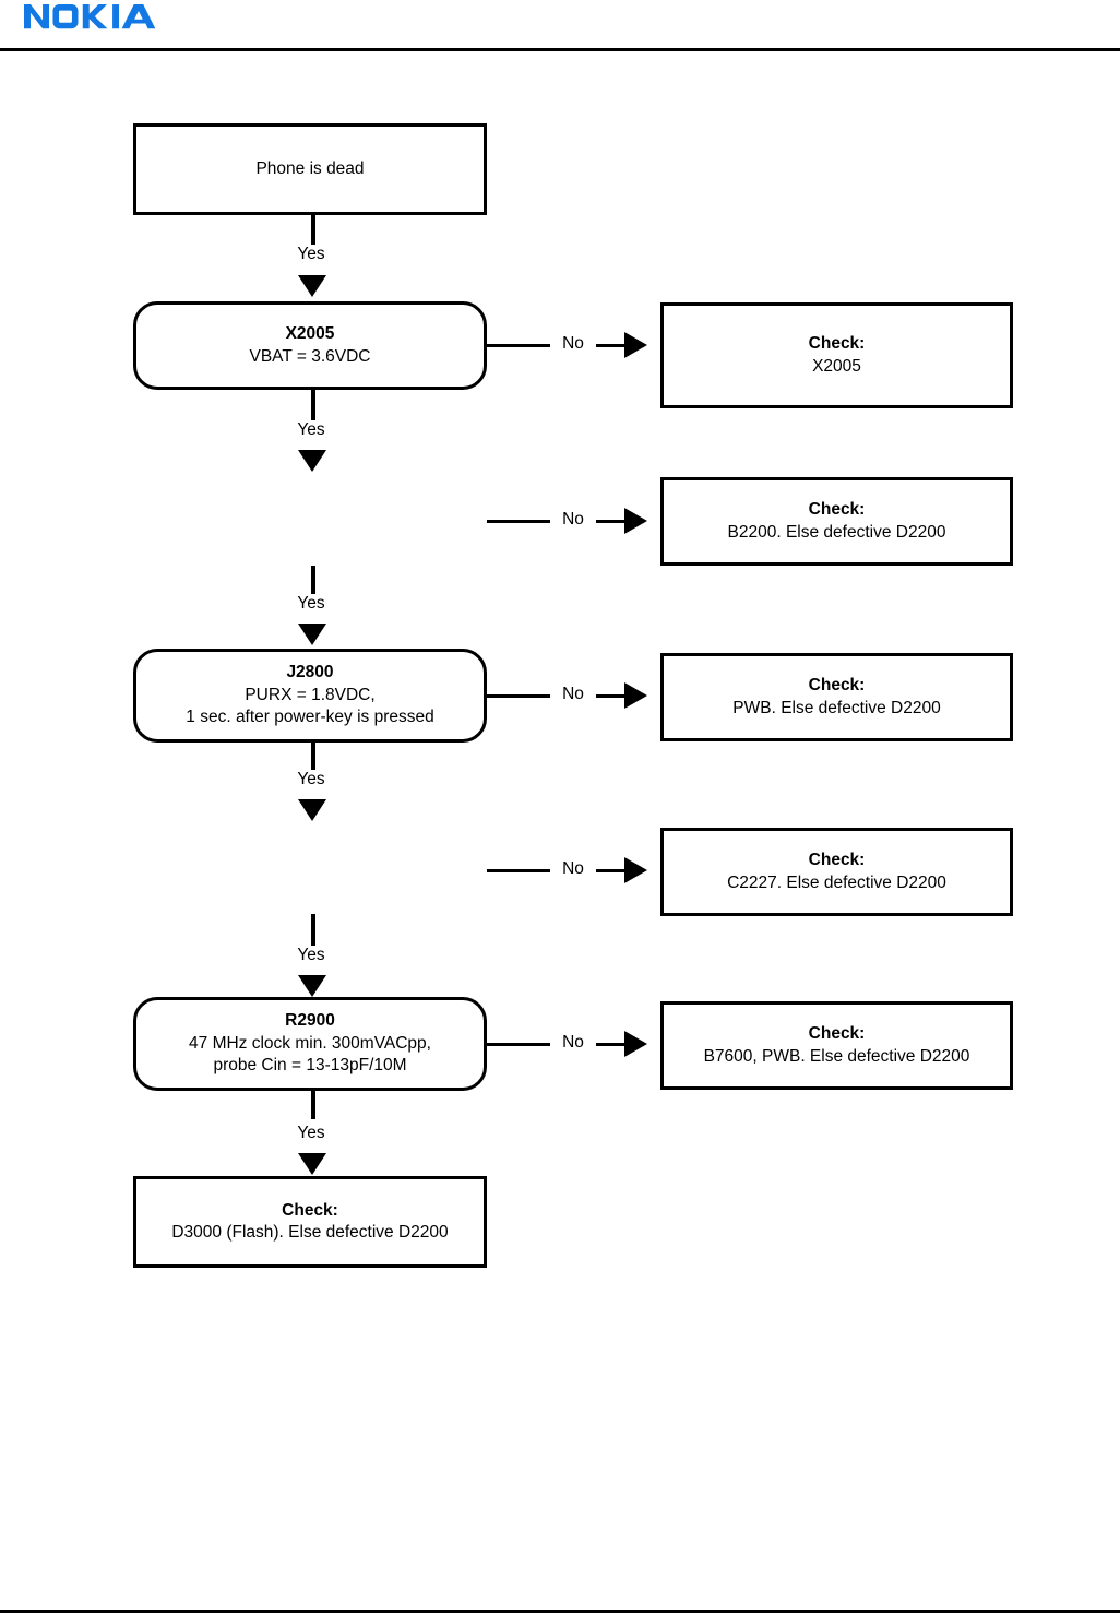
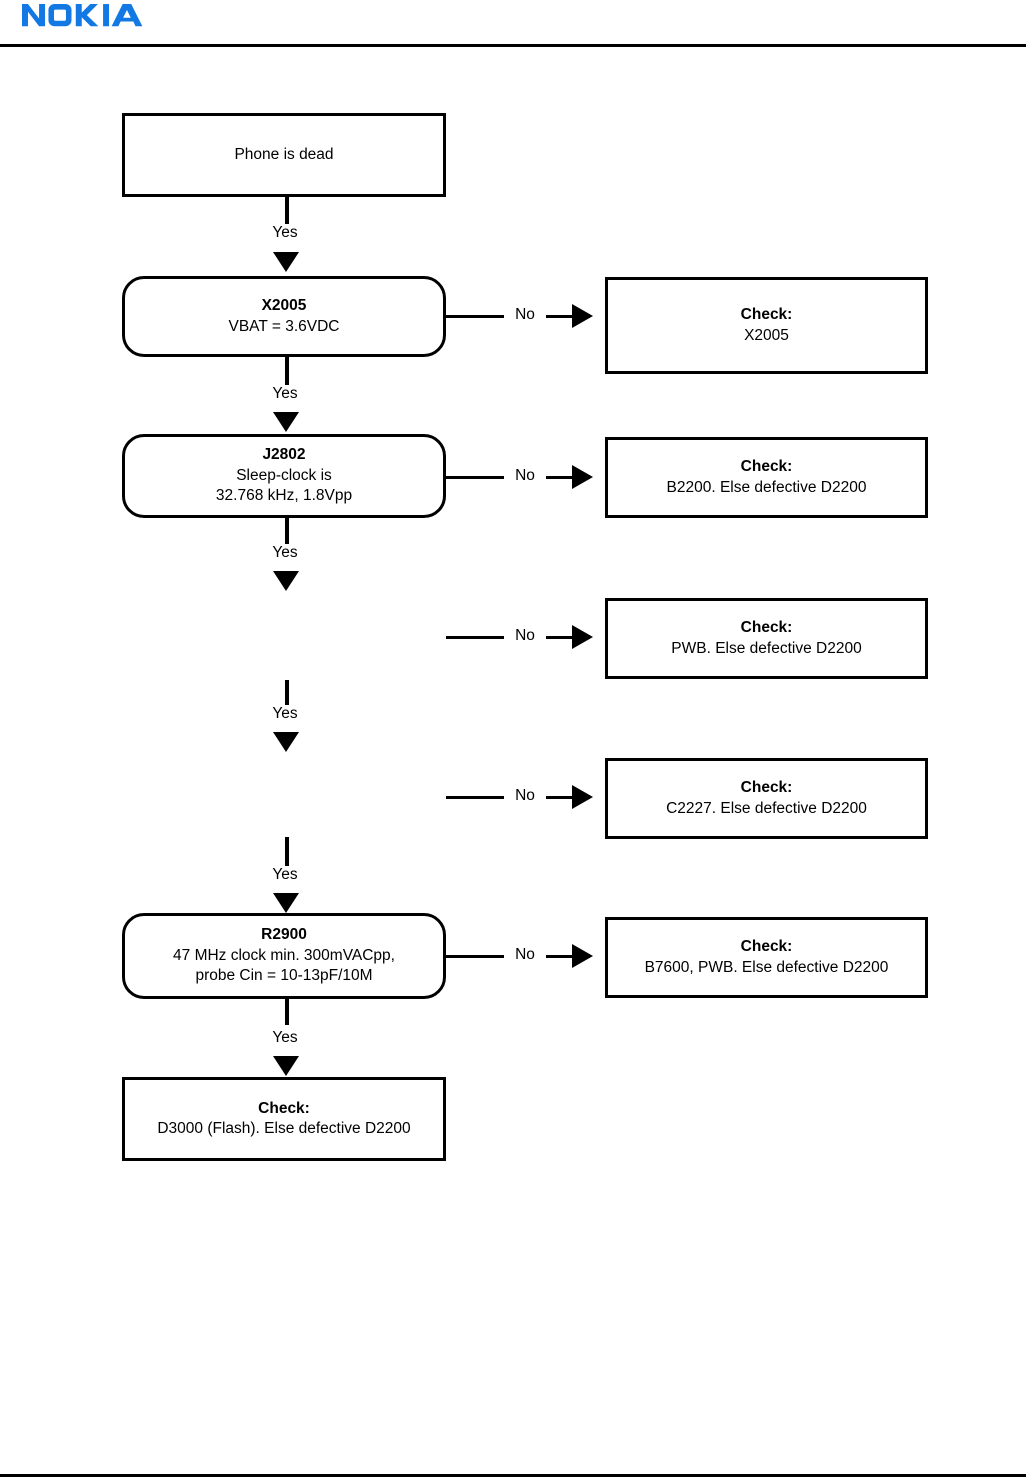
  Phone is dead
  Yes
  X2005
  VBAT = 3.6VDC
  No
  Check:
  X2005
  Yes
+ J2802
+ Sleep-clock is
+ 32.768 kHz, 1.8Vpp
  No
  Check:
  B2200. Else defective D2200
  Yes
- J2800
- PURX = 1.8VDC,
- 1 sec. after power-key is pressed
  No
  Check:
  PWB. Else defective D2200
  Yes
  No
  Check:
  C2227. Else defective D2200
  Yes
  R2900
  47 MHz clock min. 300mVACpp,
- probe Cin = 13-13pF/10M
+ probe Cin = 10-13pF/10M
  No
  Check:
  B7600, PWB. Else defective D2200
  Yes
  Check:
  D3000 (Flash). Else defective D2200
